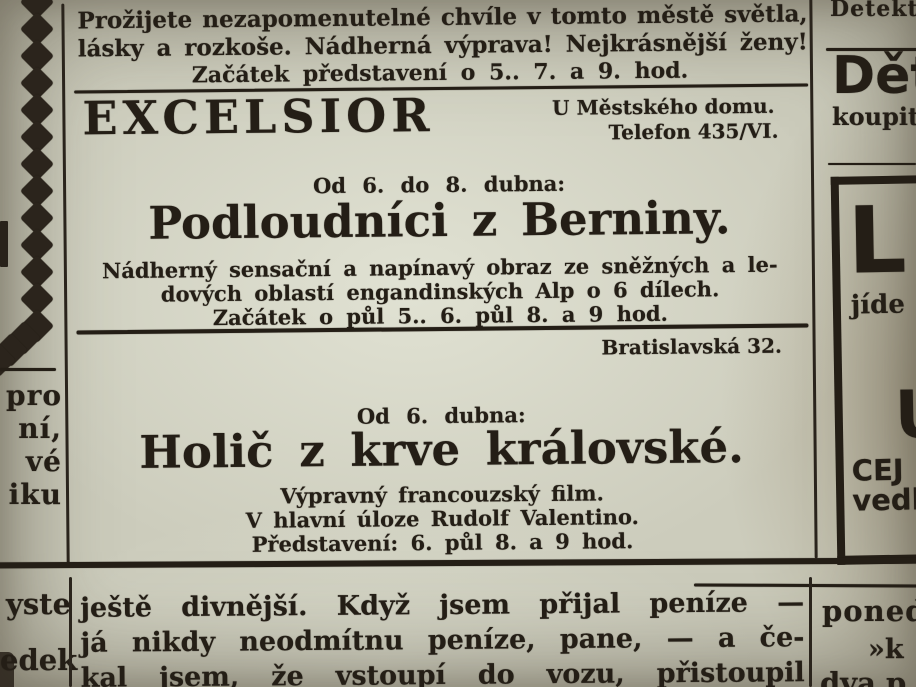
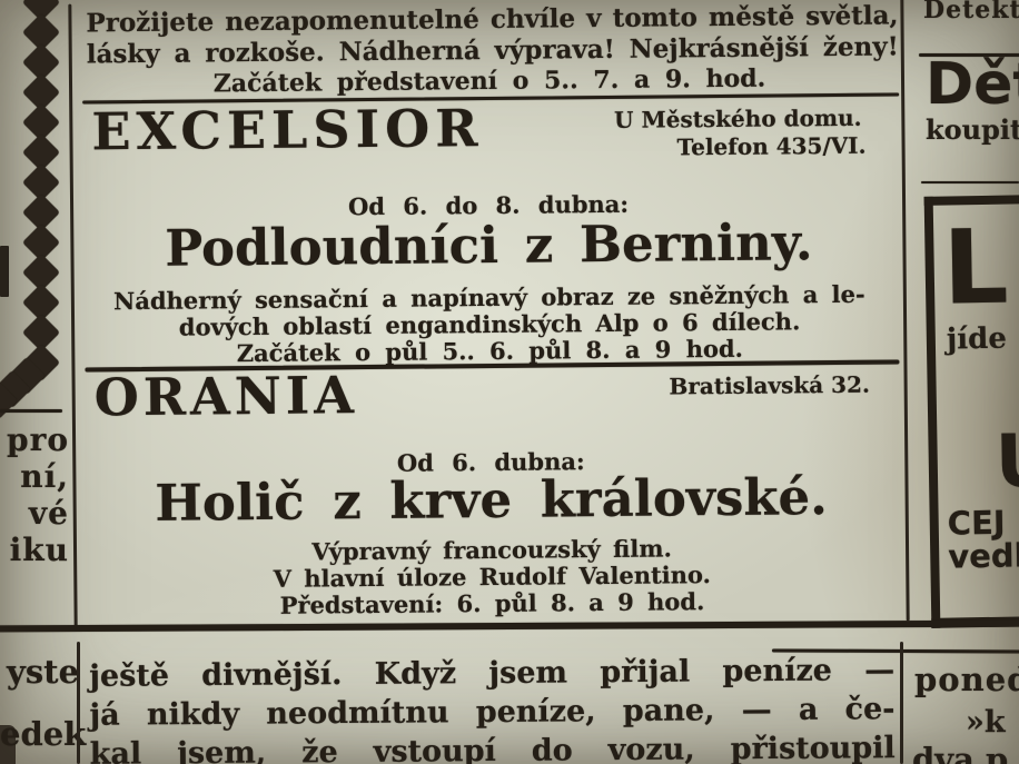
  pro
  ní,
  vé
  iku
  Prožijete nezapomenutelné chvíle v tomto městě světla,
  lásky a rozkoše. Nádherná výprava! Nejkrásnější ženy!
  Začátek představení o 5.. 7. a 9. hod.
  EXCELSIOR
  U Městského domu.
  Telefon 435/VI.
  Od 6. do 8. dubna:
  Podloudníci z Berniny.
  Nádherný sensační a napínavý obraz ze sněžných a le-
  dových oblastí engandinských Alp o 6 dílech.
  Začátek o půl 5.. 6. půl 8. a 9 hod.
+ ORANIA
  Bratislavská 32.
  Od 6. dubna:
  Holič z krve královské.
  Výpravný francouzský film.
  V hlavní úloze Rudolf Valentino.
  Představení: 6. půl 8. a 9 hod.
  Detekt
  koupit
  L
  jíde
  CEJ
  ved
  yste
  edek
  ještě divnější. Když jsem přijal peníze —
  já nikdy neodmítnu peníze, pane, — a če-
  kal jsem, že vstoupí do vozu, přistoupil
  pone
  »k
  dva p
